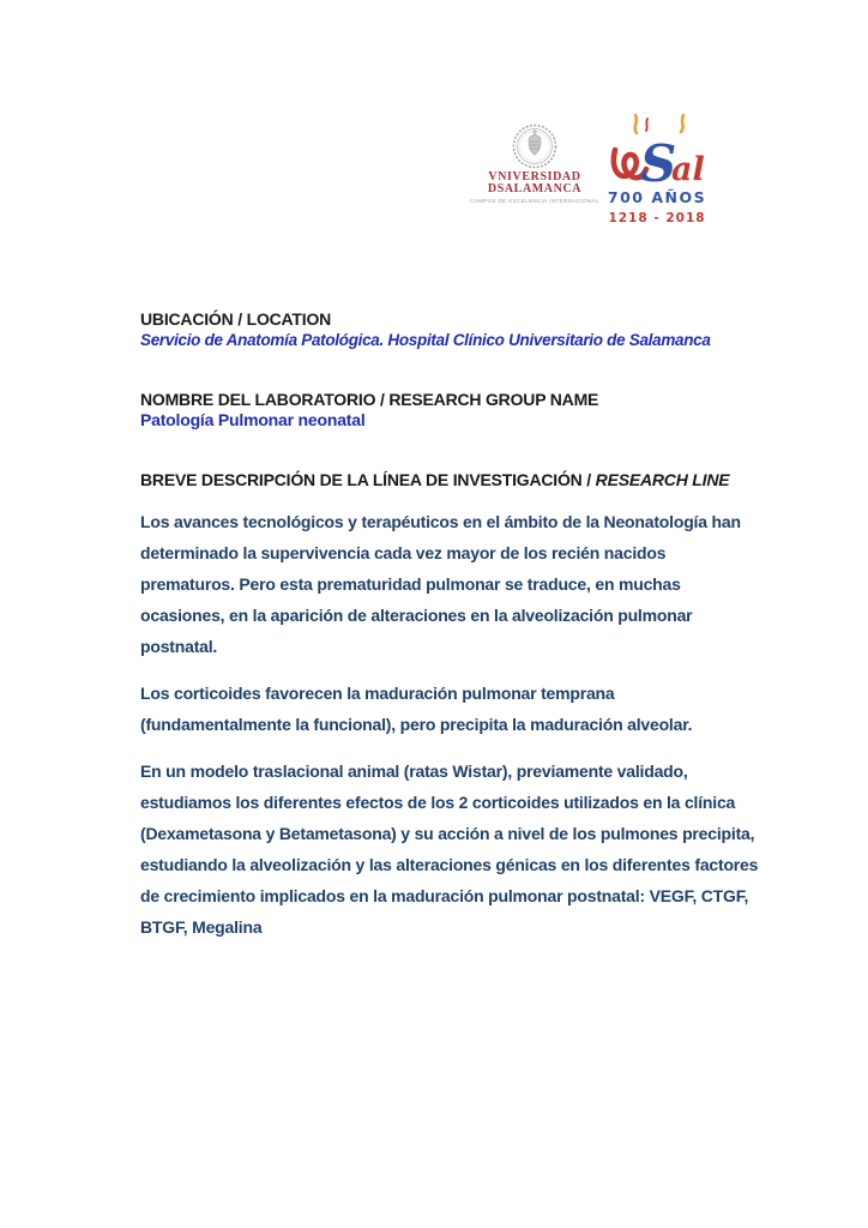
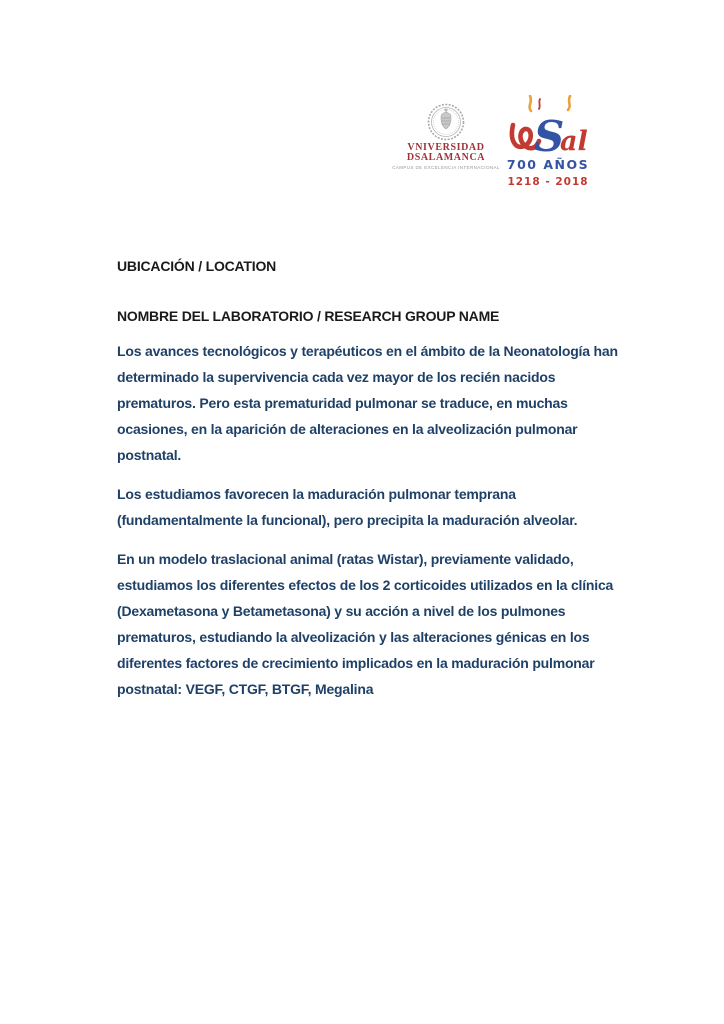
  VNIVERSIDAD
  DSALAMANCA
  S
  al
  700 AÑOS
  1218 - 2018
  UBICACIÓN / LOCATION
- Servicio de Anatomía Patológica. Hospital Clínico Universitario de Salamanca
  NOMBRE DEL LABORATORIO / RESEARCH GROUP NAME
- Patología Pulmonar neonatal
- BREVE DESCRIPCIÓN DE LA LÍNEA DE INVESTIGACIÓN / RESEARCH LINE
  Los avances tecnológicos y terapéuticos en el ámbito de la Neonatología han determinado la supervivencia cada vez mayor de los recién nacidos prematuros. Pero esta prematuridad pulmonar se traduce, en muchas ocasiones, en la aparición de alteraciones en la alveolización pulmonar postnatal.
- Los corticoides favorecen la maduración pulmonar temprana (fundamentalmente la funcional), pero precipita la maduración alveolar.
+ Los estudiamos favorecen la maduración pulmonar temprana (fundamentalmente la funcional), pero precipita la maduración alveolar.
- En un modelo traslacional animal (ratas Wistar), previamente validado, estudiamos los diferentes efectos de los 2 corticoides utilizados en la clínica (Dexametasona y Betametasona) y su acción a nivel de los pulmones precipita, estudiando la alveolización y las alteraciones génicas en los diferentes factores de crecimiento implicados en la maduración pulmonar postnatal: VEGF, CTGF, BTGF, Megalina
+ En un modelo traslacional animal (ratas Wistar), previamente validado, estudiamos los diferentes efectos de los 2 corticoides utilizados en la clínica (Dexametasona y Betametasona) y su acción a nivel de los pulmones prematuros, estudiando la alveolización y las alteraciones génicas en los diferentes factores de crecimiento implicados en la maduración pulmonar postnatal: VEGF, CTGF, BTGF, Megalina
